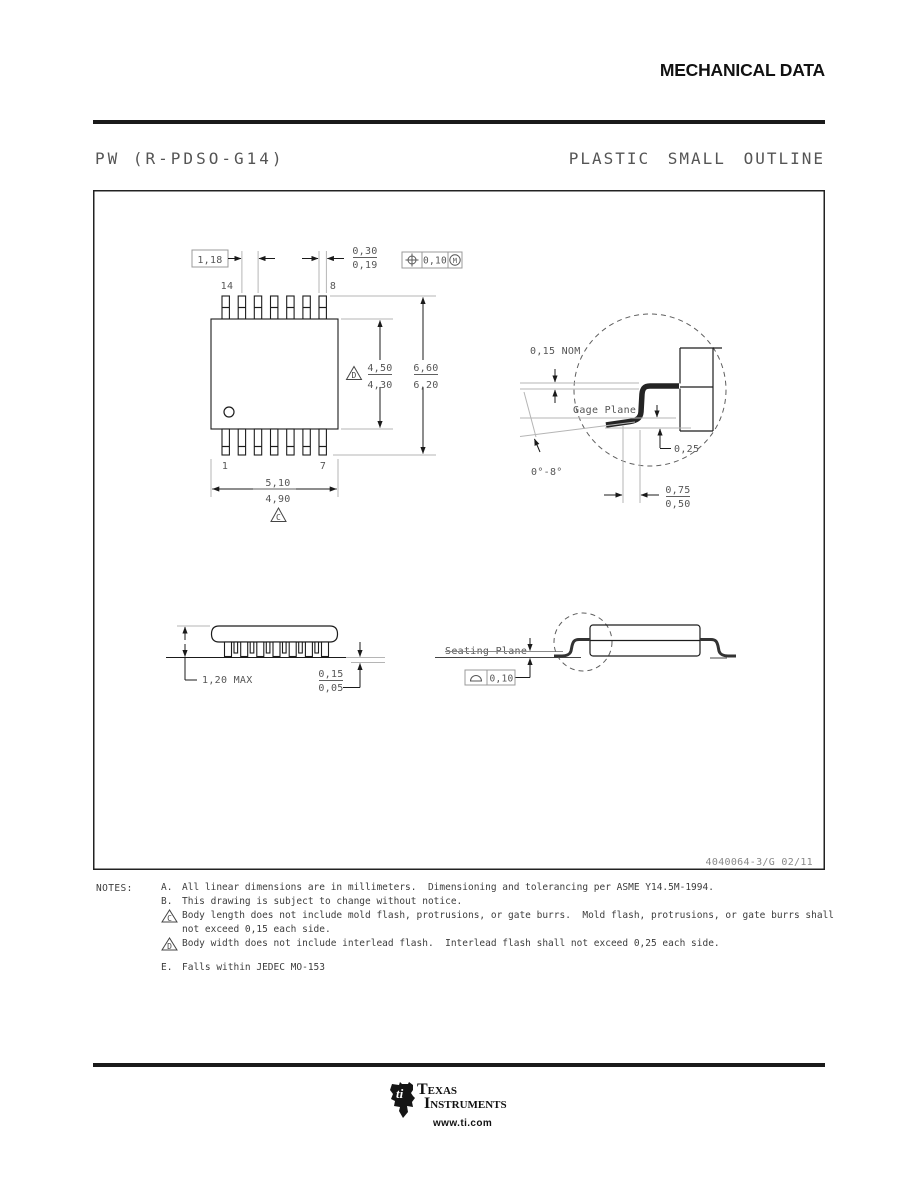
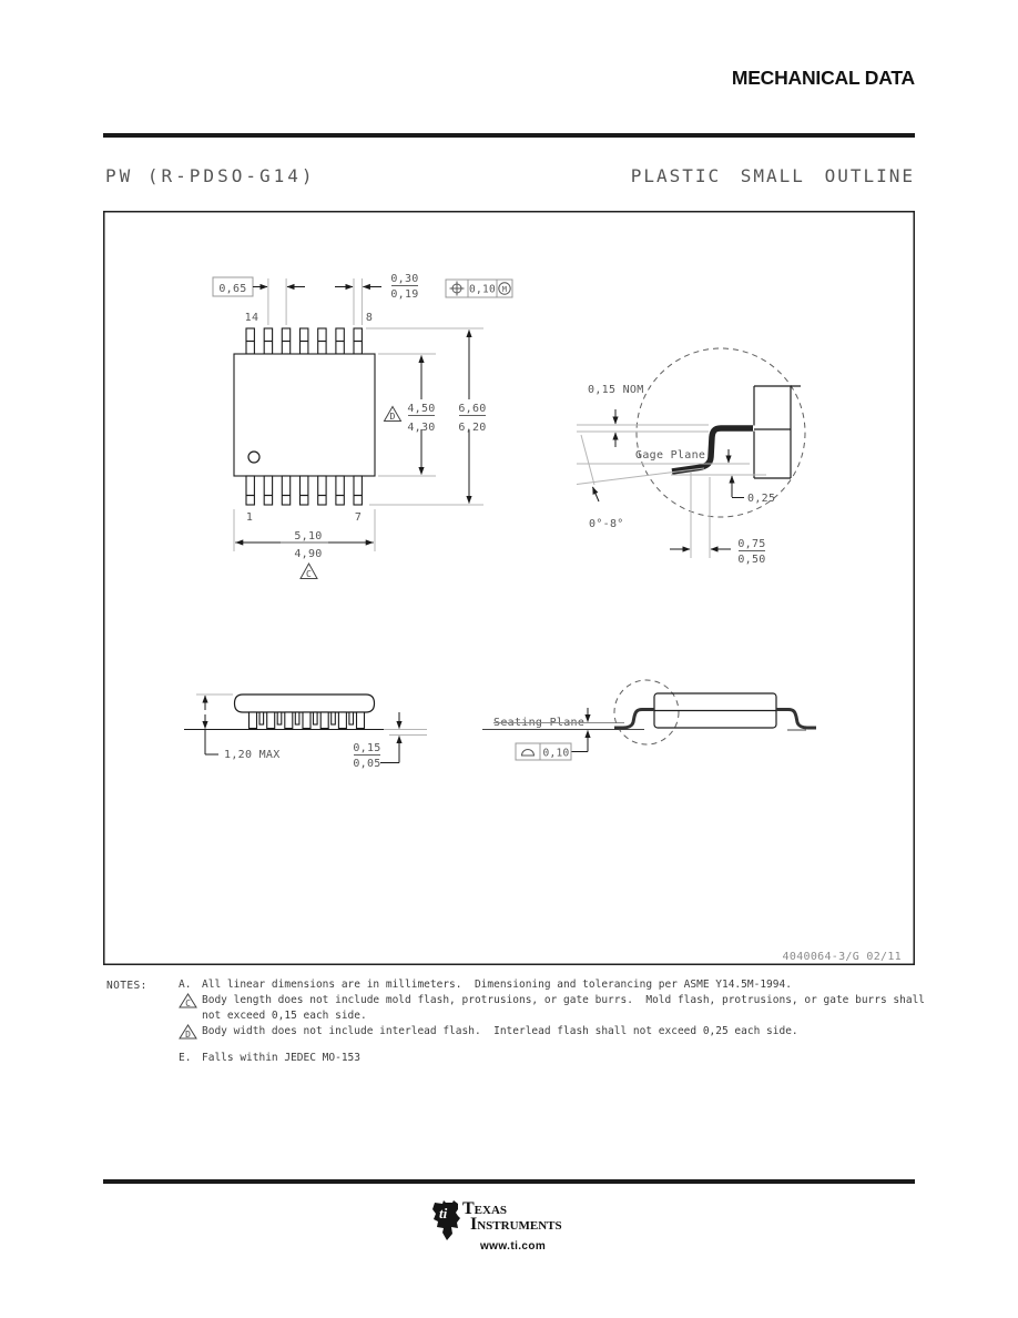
  MECHANICAL DATA
  PW (R-PDSO-G14)
  PLASTIC SMALL OUTLINE
- 1,18
+ 0,65
  0,30
  0,19
  0,10
  M
  14
  8
  1
  7
  4,50
  4,30
  D
  6,60
  6,20
  5,10
  4,90
  C
  0,15 NOM
  Gage Plane
  0,25
  0°-8°
  0,75
  0,50
  1,20 MAX
  0,15
  0,05
  0,10
  4040064-3/G 02/11
  NOTES:
  A.
  All linear dimensions are in millimeters. Dimensioning and tolerancing per ASME Y14.5M-1994.
- B.
- This drawing is subject to change without notice.
  C
  Body length does not include mold flash, protrusions, or gate burrs. Mold flash, protrusions, or gate burrs shall not exceed 0,15 each side.
  D
  Body width does not include interlead flash. Interlead flash shall not exceed 0,25 each side.
  E.
  Falls within JEDEC MO-153
  ti
  Texas
  Instruments
  www.ti.com
